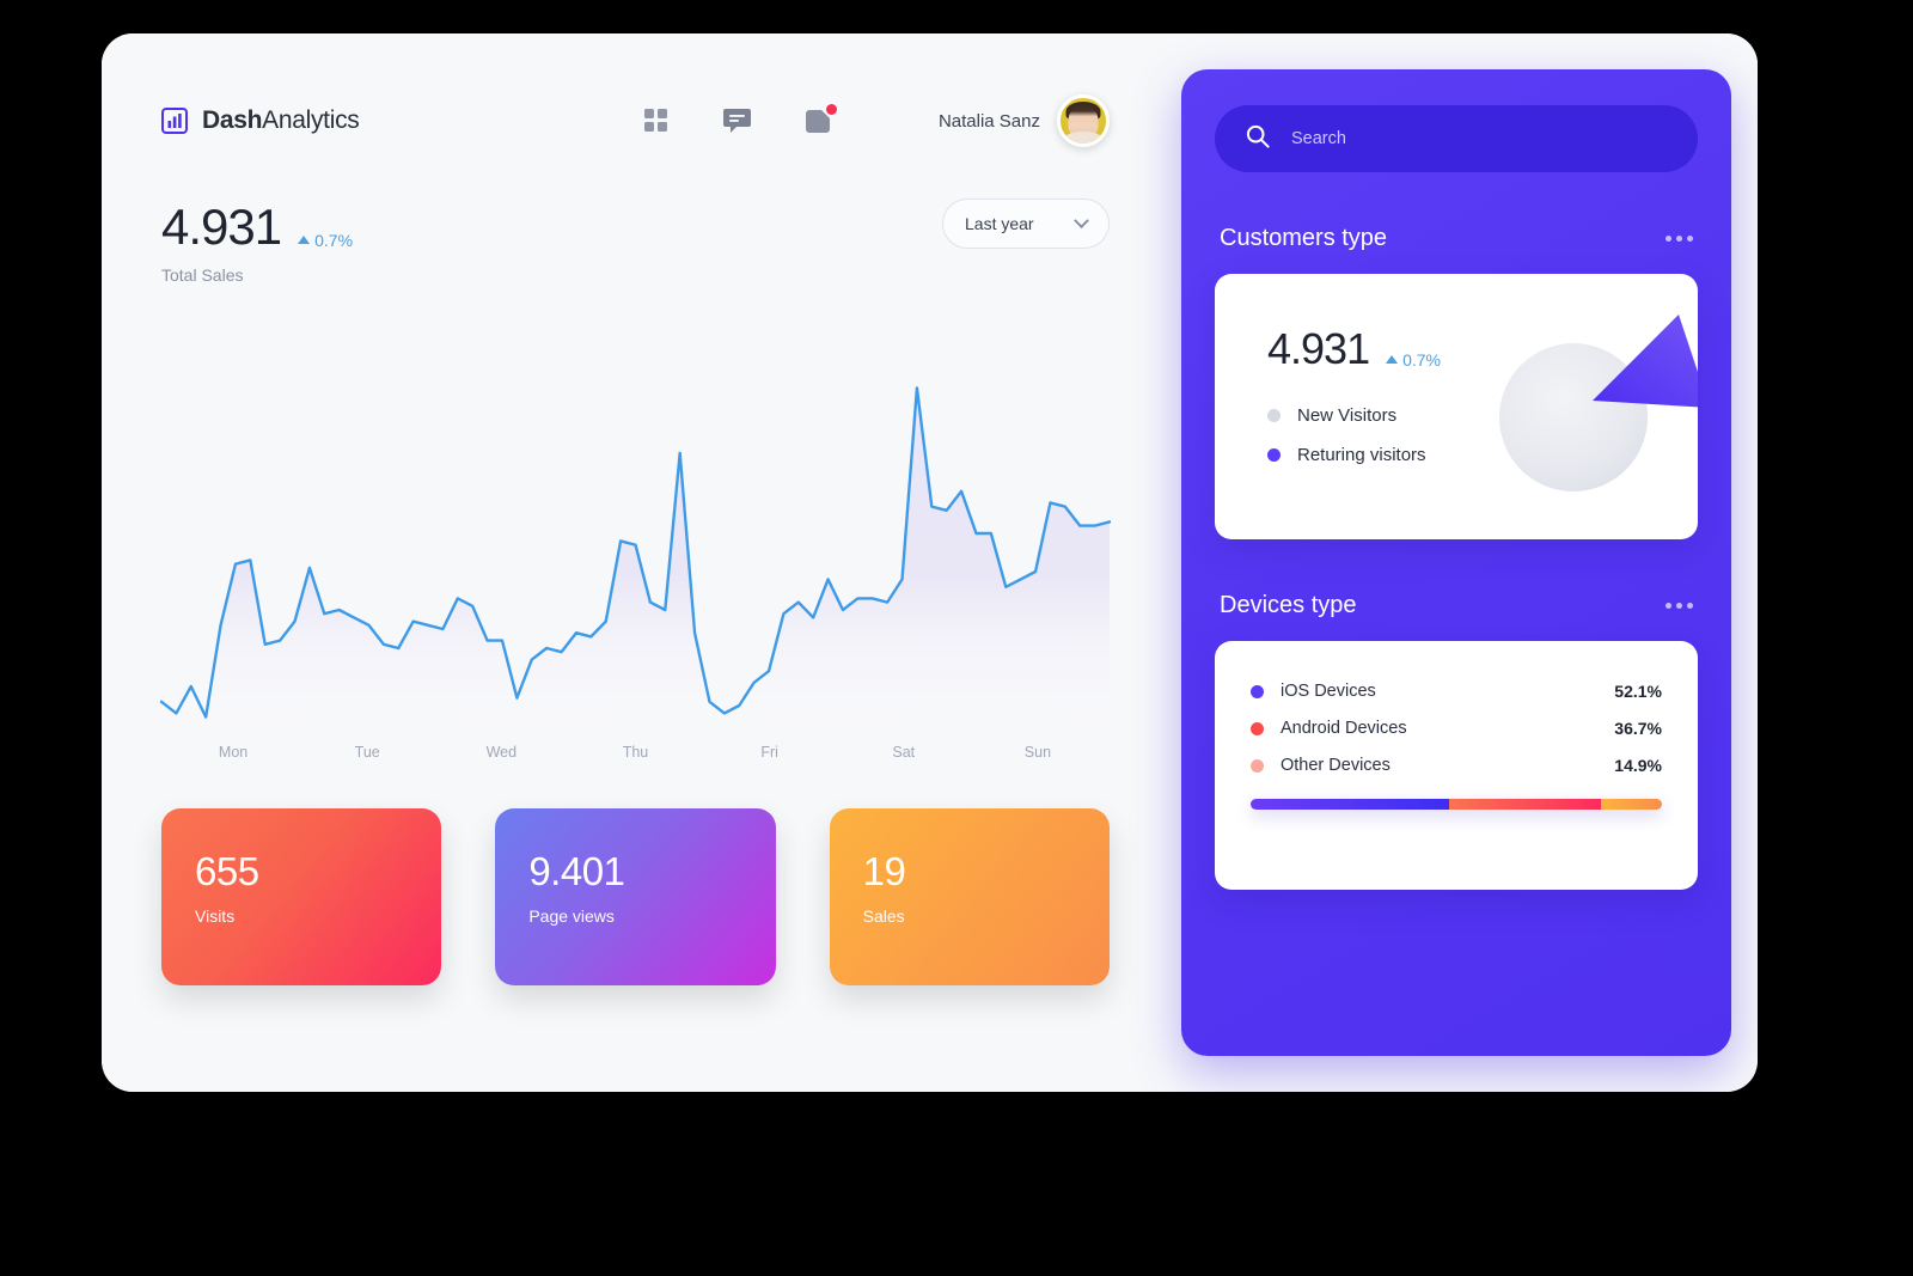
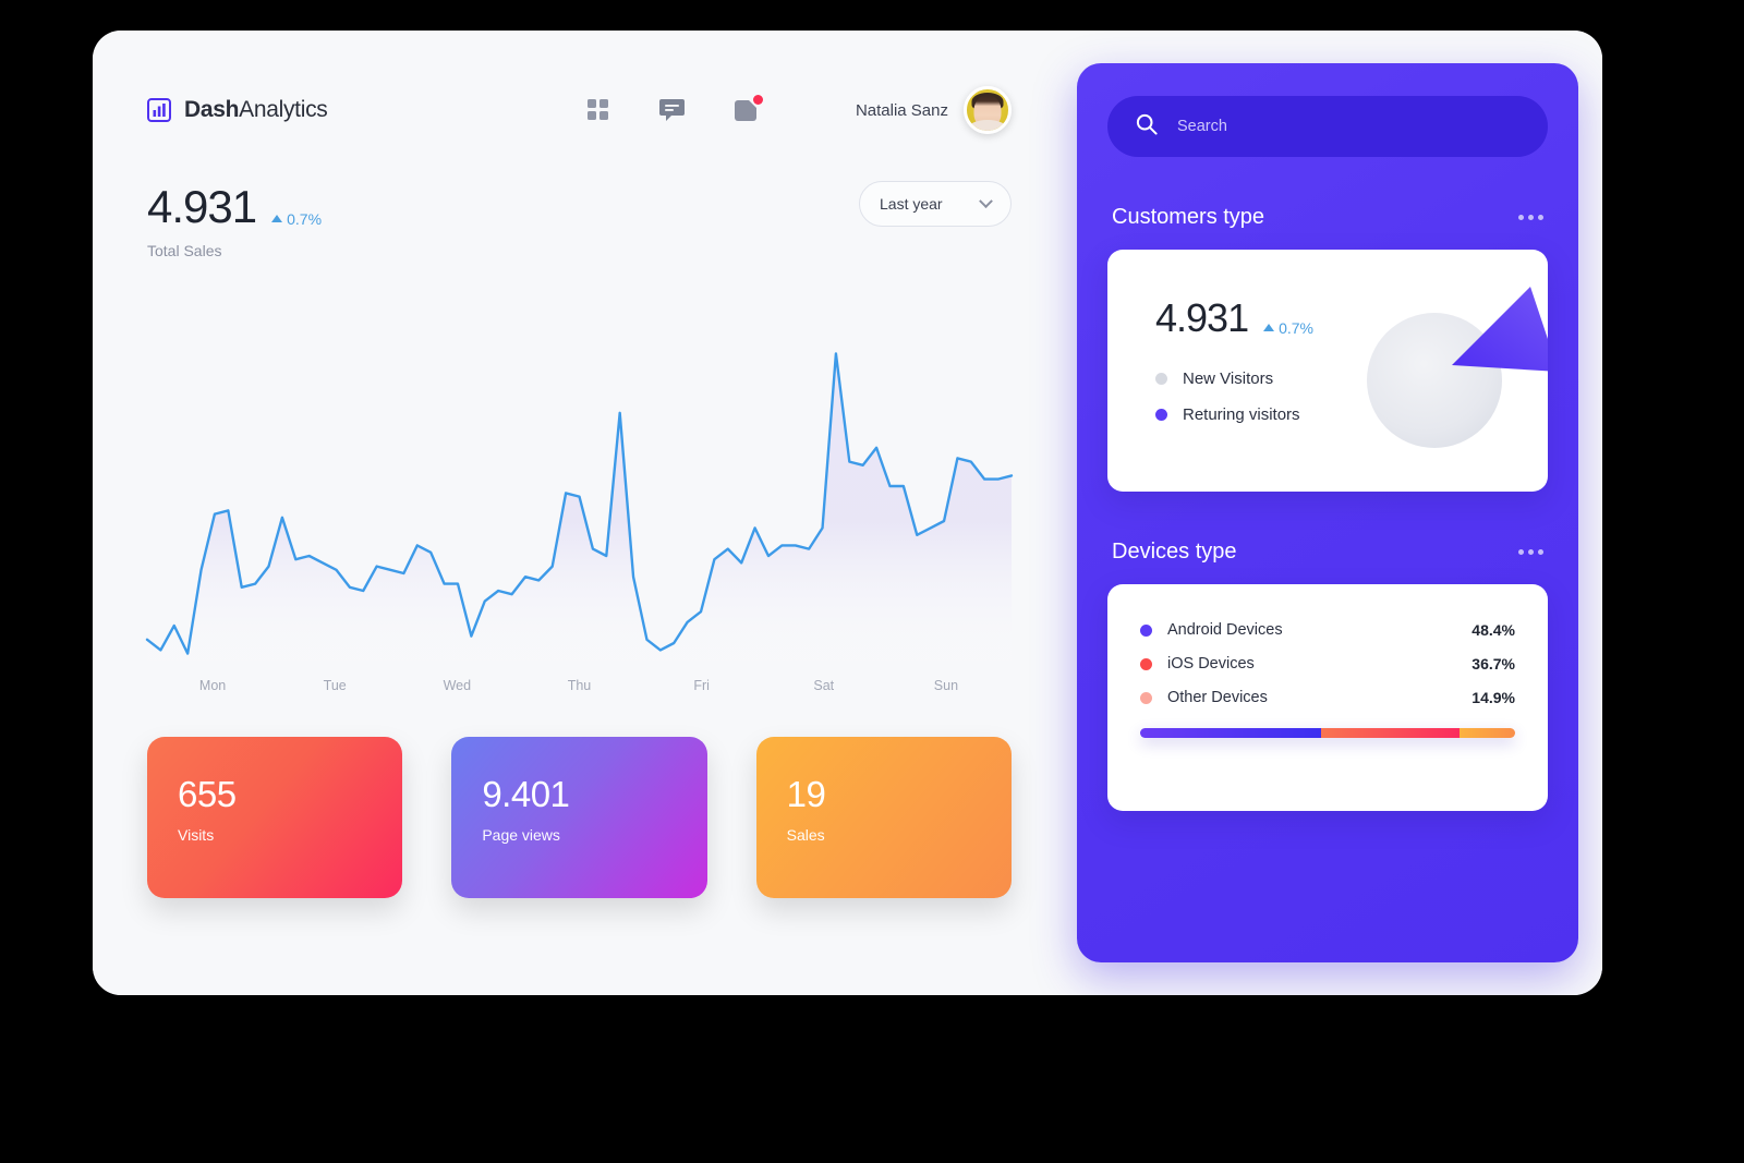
  DashAnalytics
  Natalia Sanz
  4.931
  0.7%
  Total Sales
  Last year
  Mon
  Tue
  Wed
  Thu
  Fri
  Sat
  Sun
  655
  Visits
  9.401
  Page views
  19
  Sales
  Search
  Customers type
  4.931
  0.7%
  New Visitors
  Returing visitors
  Devices type
- iOS Devices
+ Android Devices
- 52.1%
+ 48.4%
- Android Devices
+ iOS Devices
  36.7%
  Other Devices
  14.9%
